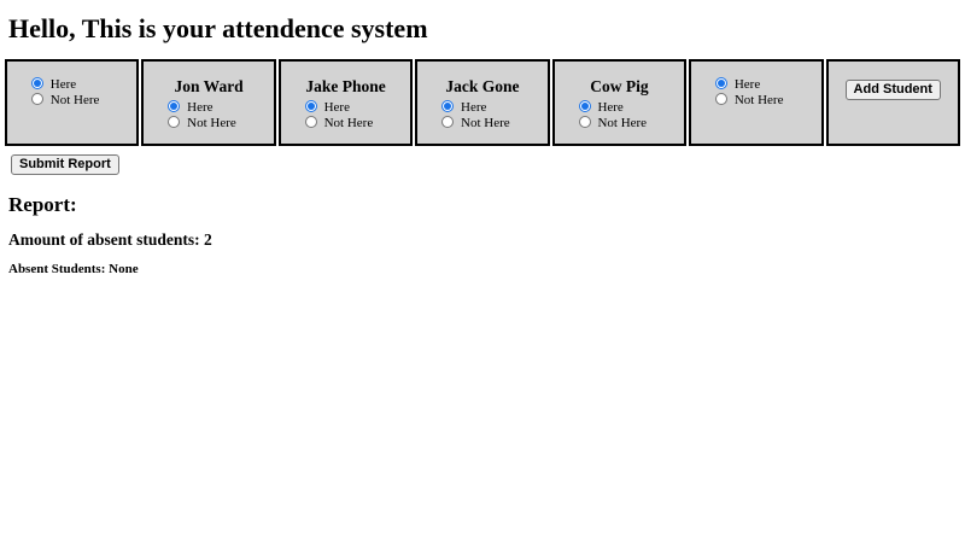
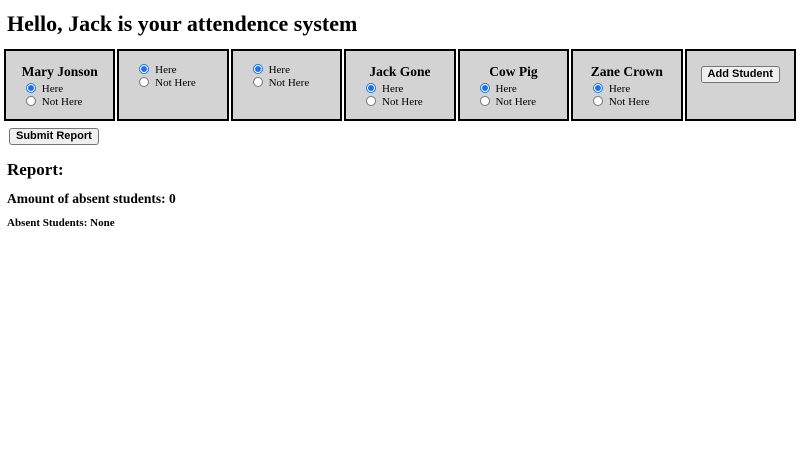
- Hello, This is your attendence system
+ Hello, Jack is your attendence system
+ Mary Jonson
  Here
  Not Here
- Jon Ward
  Here
  Not Here
- Jake Phone
  Here
  Not Here
  Jack Gone
  Here
  Not Here
  Cow Pig
  Here
  Not Here
+ Zane Crown
  Here
  Not Here
  Add Student
  Submit Report
  Report:
- Amount of absent students: 2
+ Amount of absent students: 0
  Absent Students: None
